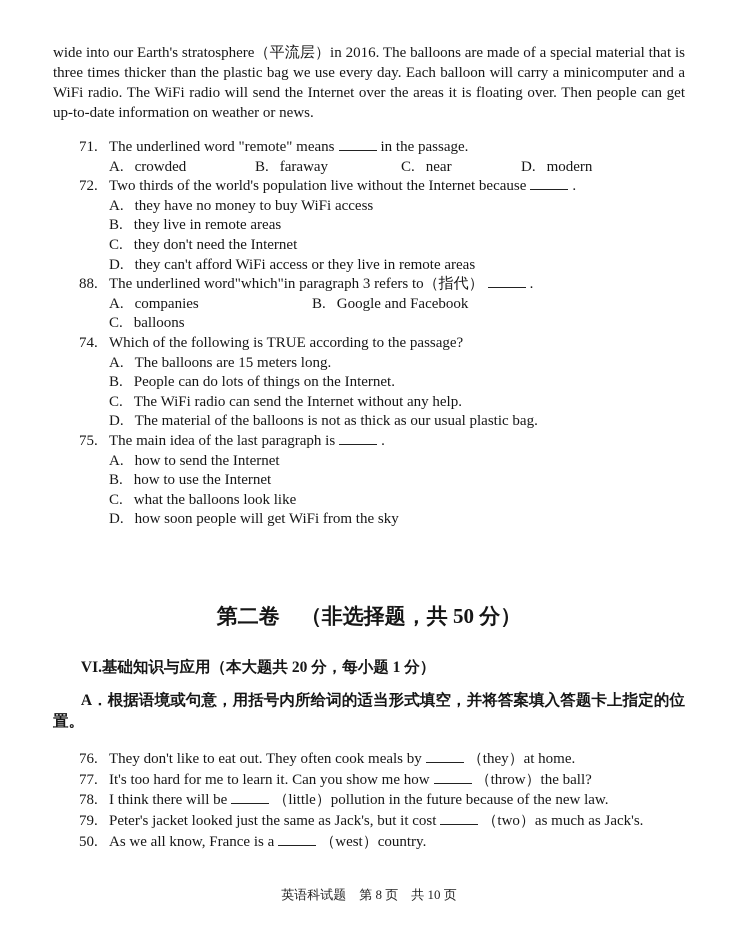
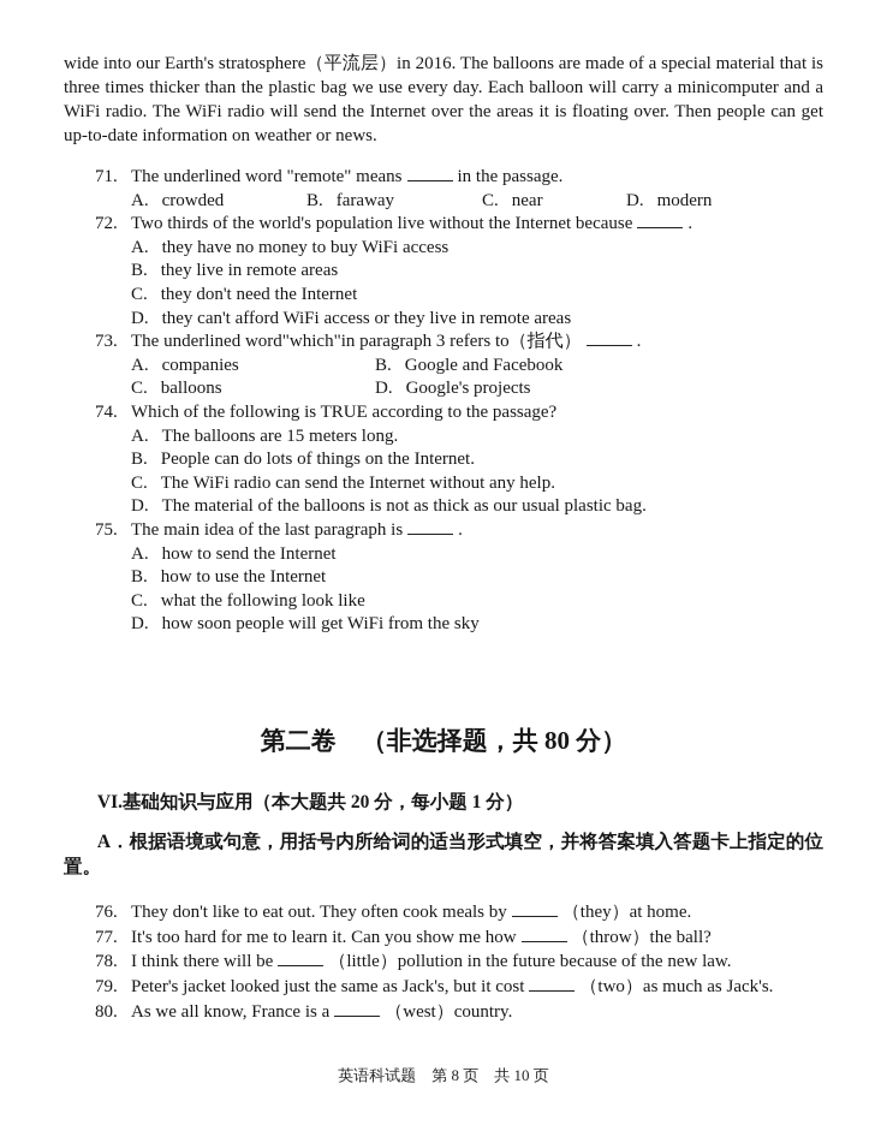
  wide into our Earth's stratosphere（平流层）in 2016. The balloons are made of a special material that is three times thicker than the plastic bag we use every day. Each balloon will carry a minicomputer and a WiFi radio. The WiFi radio will send the Internet over the areas it is floating over. Then people can get up-to-date information on weather or news.
  71.
  The underlined word "remote" means in the passage.
  A. crowded
  B. faraway
  C. near
  D. modern
  72.
  Two thirds of the world's population live without the Internet because .
  A.
  they have no money to buy WiFi access
  B.
  they live in remote areas
  C.
  they don't need the Internet
  D.
  they can't afford WiFi access or they live in remote areas
- 88.
+ 73.
  The underlined word"which"in paragraph 3 refers to（指代） .
  A. companies
  B. Google and Facebook
  C. balloons
+ D. Google's projects
  74.
  Which of the following is TRUE according to the passage?
  A.
  The balloons are 15 meters long.
  B.
  People can do lots of things on the Internet.
  C.
  The WiFi radio can send the Internet without any help.
  D.
  The material of the balloons is not as thick as our usual plastic bag.
  75.
  The main idea of the last paragraph is .
  A.
  how to send the Internet
  B.
  how to use the Internet
  C.
- what the balloons look like
+ what the following look like
  D.
  how soon people will get WiFi from the sky
- 第二卷 （非选择题，共 50 分）
+ 第二卷 （非选择题，共 80 分）
  VI.基础知识与应用（本大题共 20 分，每小题 1 分）
  A．根据语境或句意，用括号内所给词的适当形式填空，并将答案填入答题卡上指定的位置。
  76.
  They don't like to eat out. They often cook meals by （they）at home.
  77.
  It's too hard for me to learn it. Can you show me how （throw）the ball?
  78.
  I think there will be （little）pollution in the future because of the new law.
  79.
  Peter's jacket looked just the same as Jack's, but it cost （two）as much as Jack's.
- 50.
+ 80.
  As we all know, France is a （west）country.
  英语科试题 第 8 页 共 10 页
